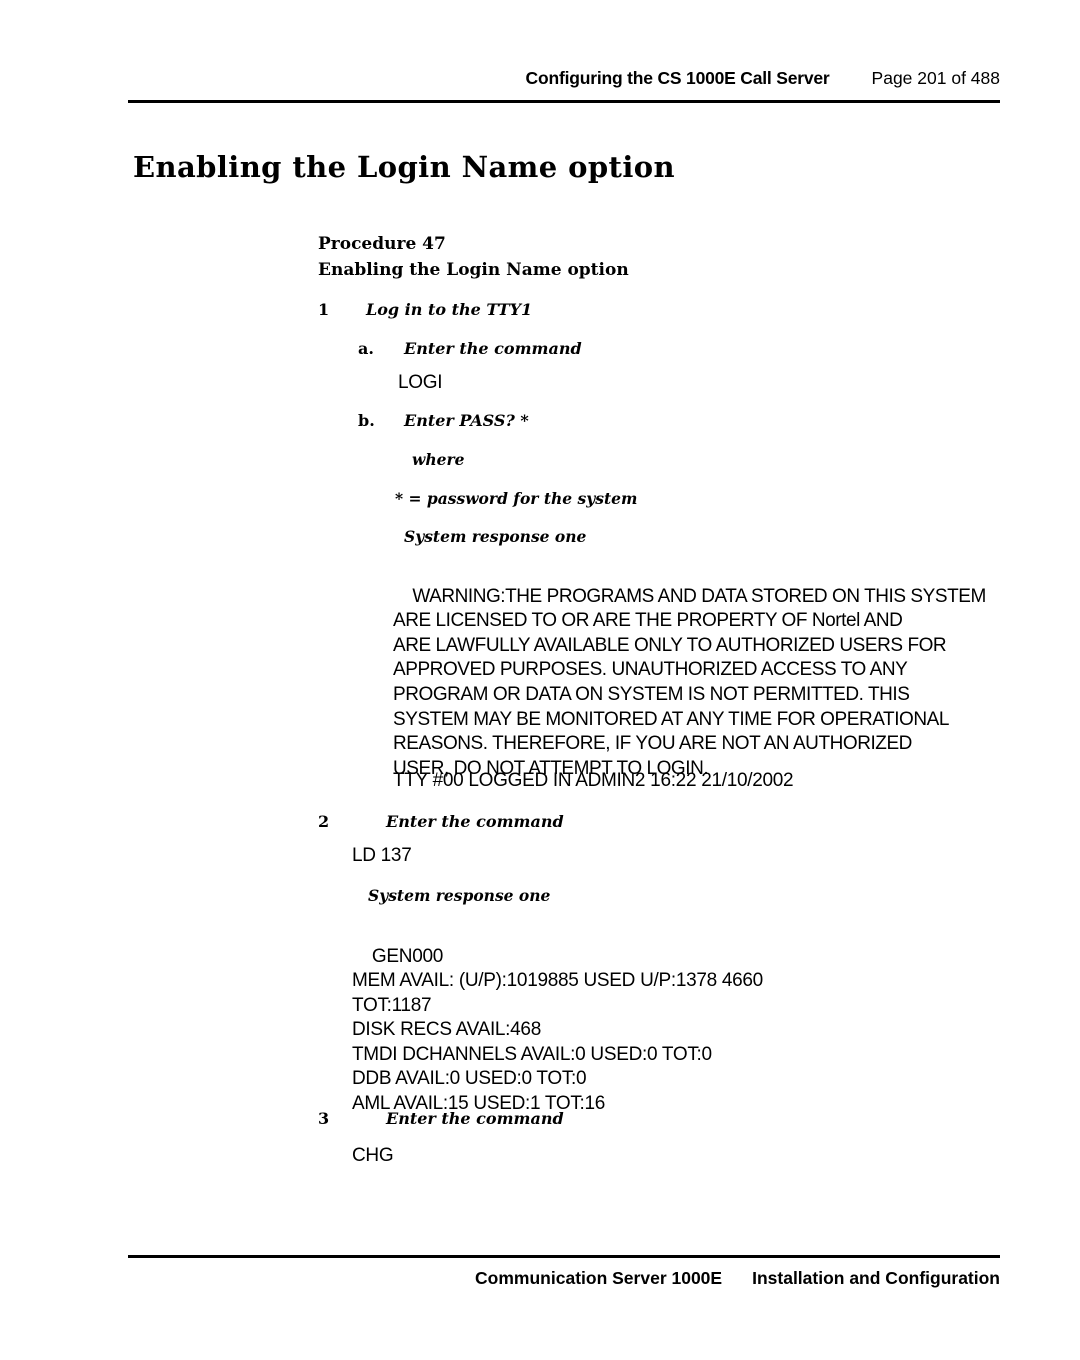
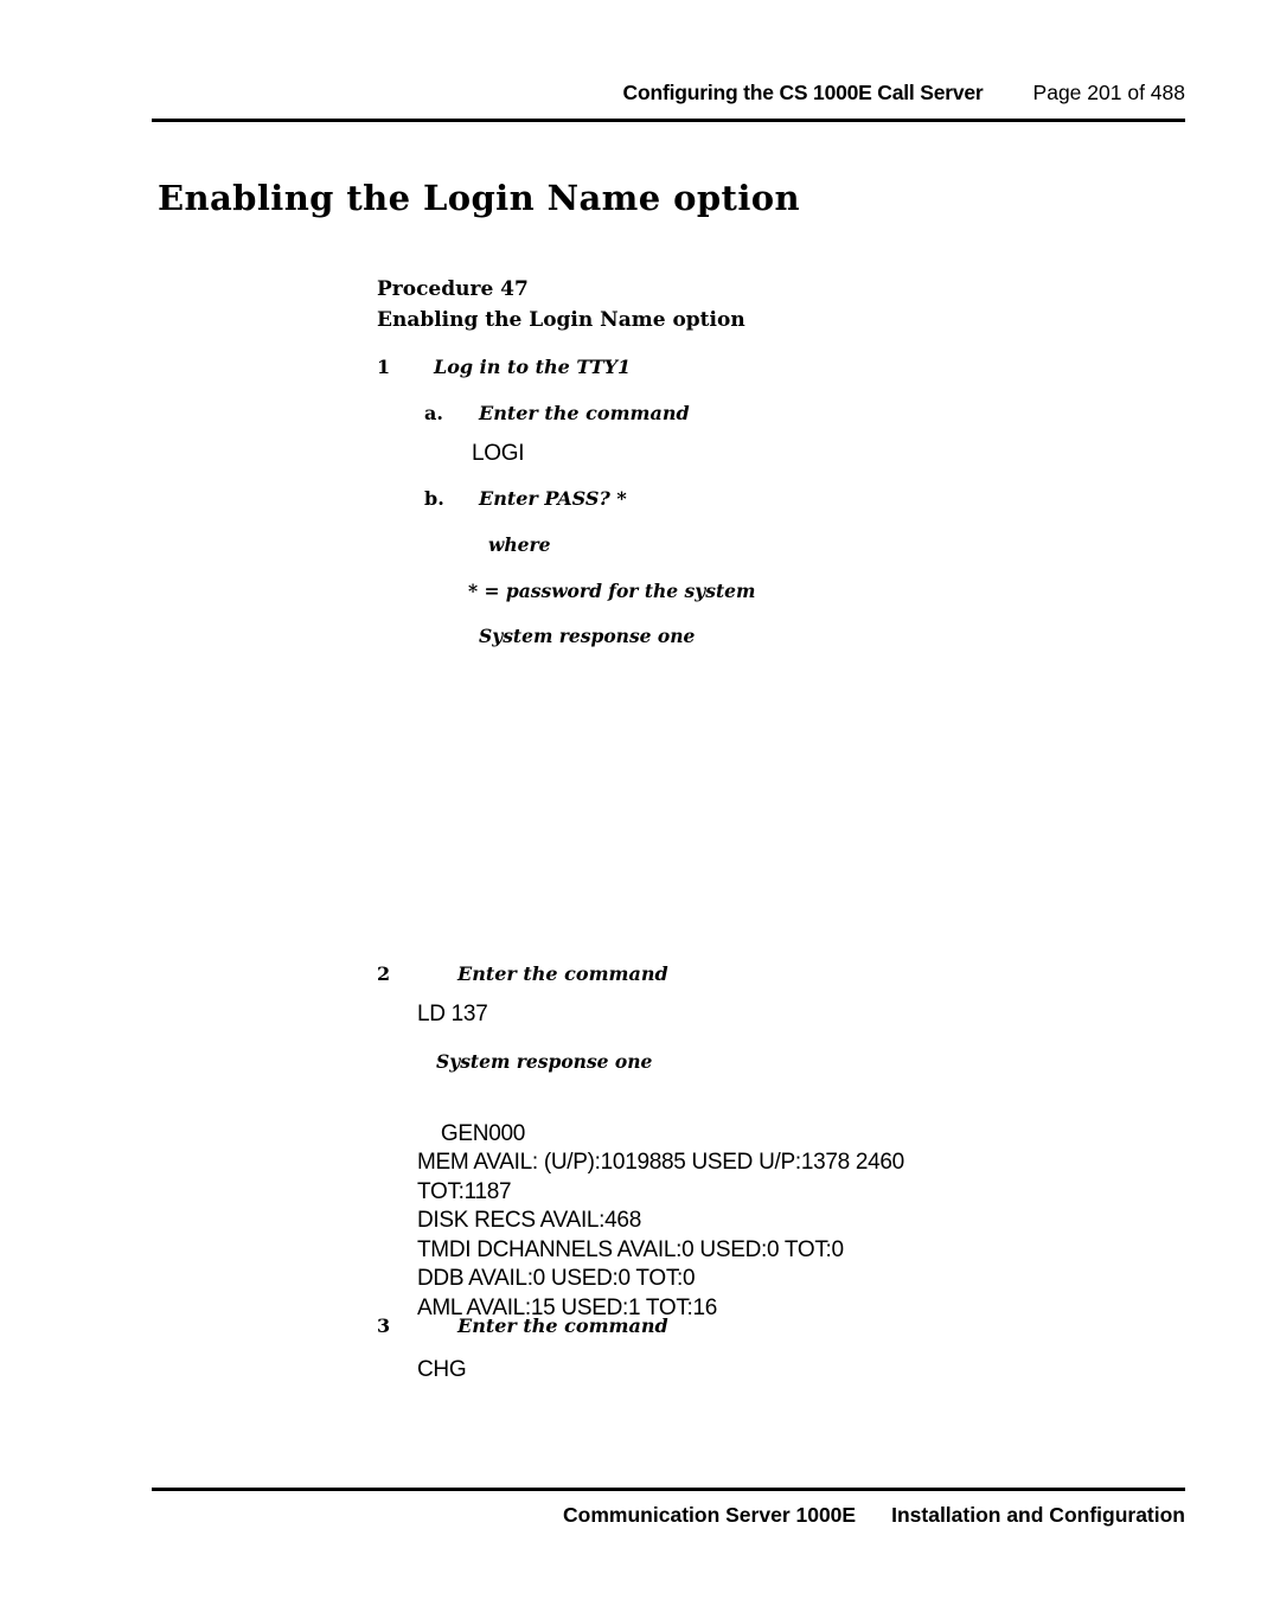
  Configuring the CS 1000E Call Server
  Page 201 of 488
  Enabling the Login Name option
  Procedure 47
  Enabling the Login Name option
  1
  Log in to the TTY1
  a.
  Enter the command
  LOGI
  b.
  Enter PASS? *
  where
  * = password for the system
  System response one
- WARNING:THE PROGRAMS AND DATA STORED ON THIS SYSTEM ARE LICENSED TO OR ARE THE PROPERTY OF Nortel AND ARE LAWFULLY AVAILABLE ONLY TO AUTHORIZED USERS FOR APPROVED PURPOSES. UNAUTHORIZED ACCESS TO ANY PROGRAM OR DATA ON SYSTEM IS NOT PERMITTED. THIS SYSTEM MAY BE MONITORED AT ANY TIME FOR OPERATIONAL REASONS. THEREFORE, IF YOU ARE NOT AN AUTHORIZED USER, DO NOT ATTEMPT TO LOGIN.
- TTY #00 LOGGED IN ADMIN2 16:22 21/10/2002
  2
  Enter the command
  LD 137
  System response one
- GEN000 MEM AVAIL: (U/P):1019885 USED U/P:1378 4660 TOT:1187 DISK RECS AVAIL:468 TMDI DCHANNELS AVAIL:0 USED:0 TOT:0 DDB AVAIL:0 USED:0 TOT:0 AML AVAIL:15 USED:1 TOT:16
+ GEN000 MEM AVAIL: (U/P):1019885 USED U/P:1378 2460 TOT:1187 DISK RECS AVAIL:468 TMDI DCHANNELS AVAIL:0 USED:0 TOT:0 DDB AVAIL:0 USED:0 TOT:0 AML AVAIL:15 USED:1 TOT:16
  3
  Enter the command
  CHG
  Communication Server 1000E
  Installation and Configuration
